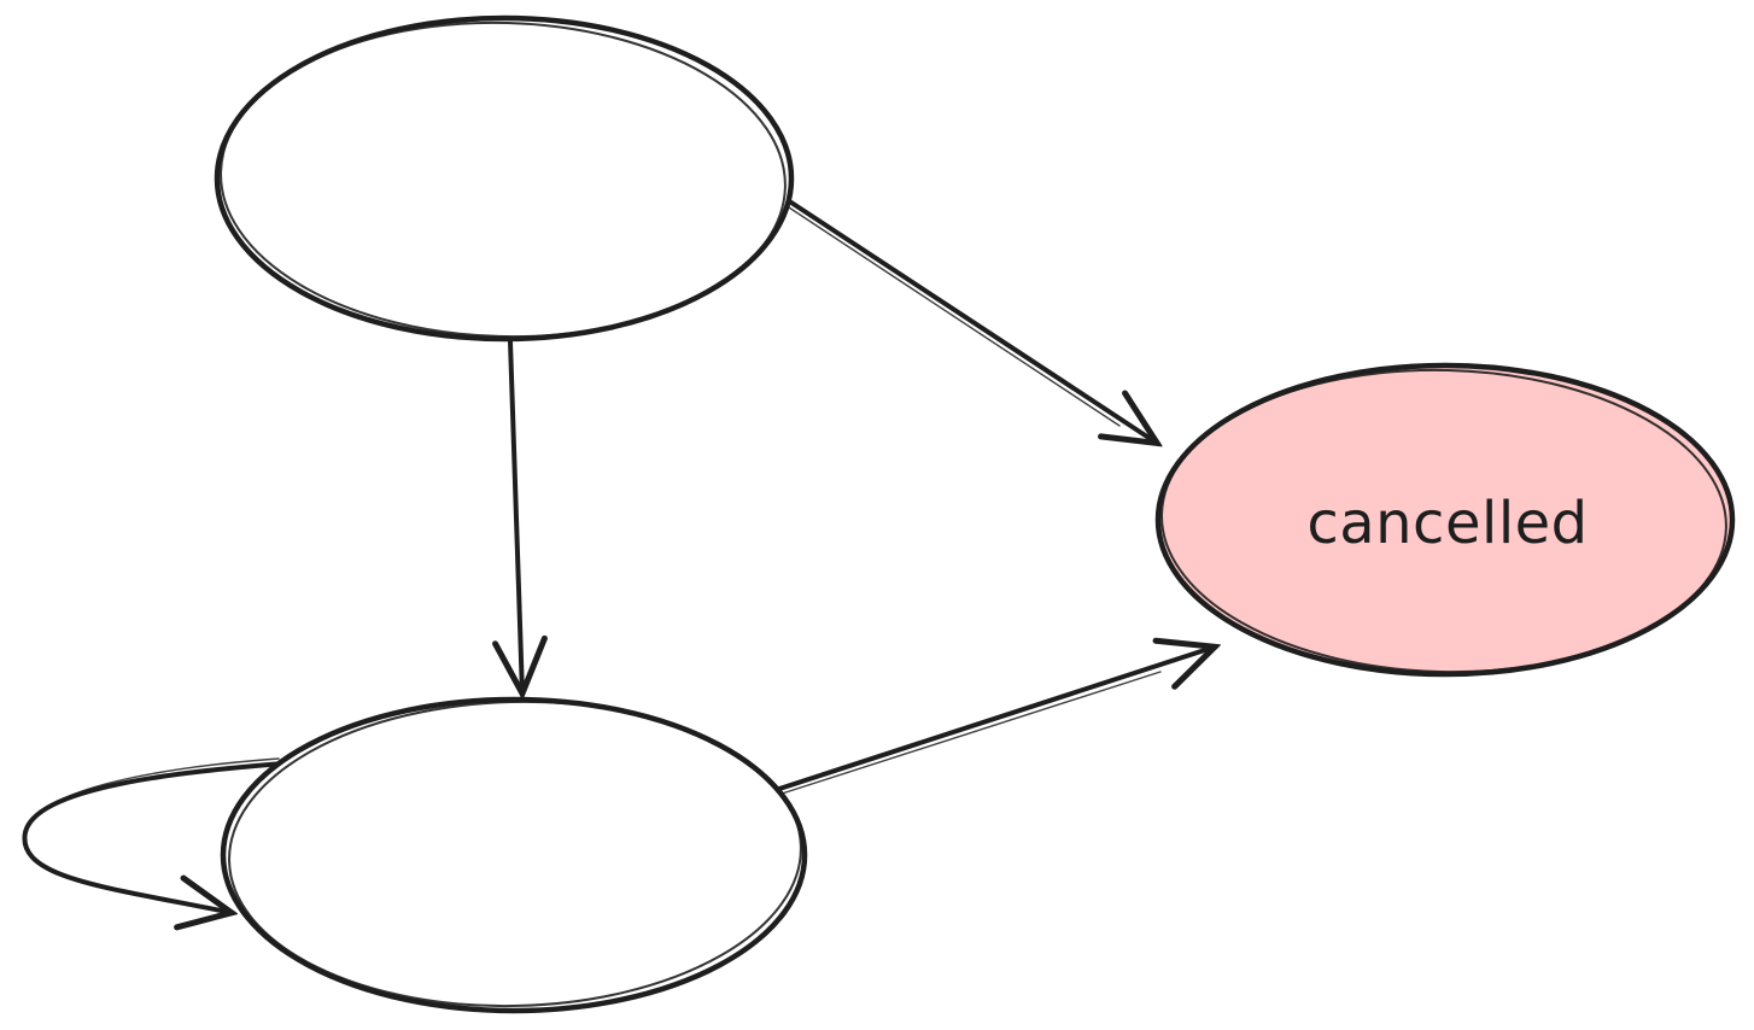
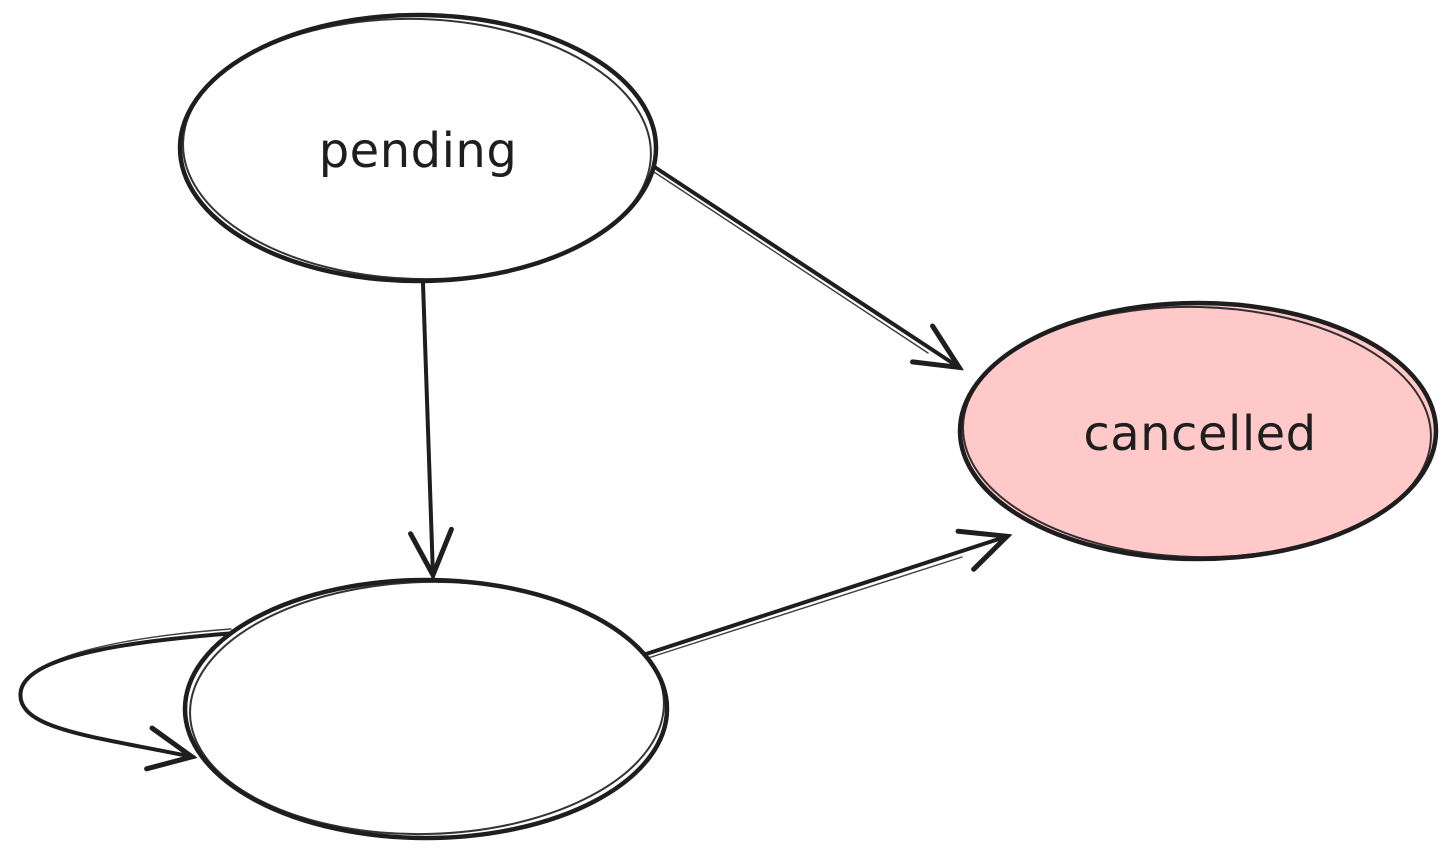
+ pending
  cancelled
